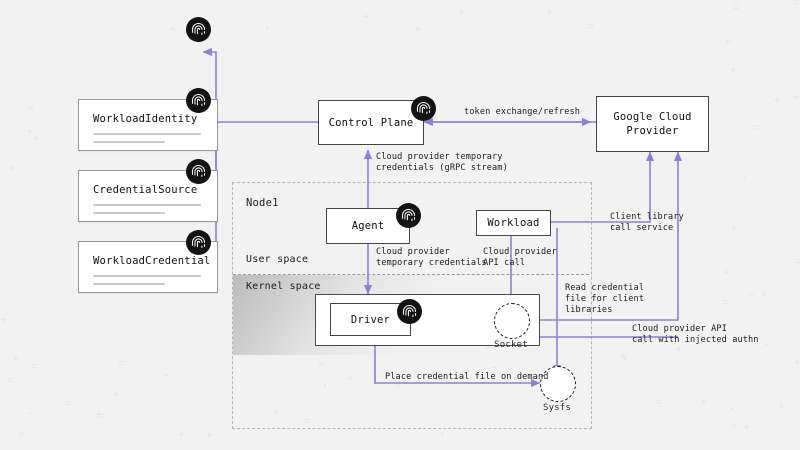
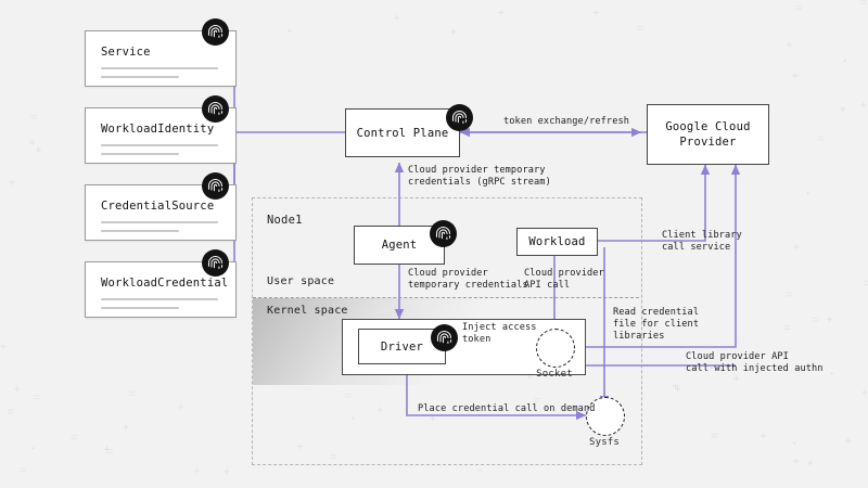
  Node1
  User space
  Kernel space
+ Service
  WorkloadIdentity
  CredentialSource
  WorkloadCredential
  Control Plane
  Google Cloud
  Provider
  Agent
  Workload
  Driver
  Socket
  Sysfs
  token exchange/refresh
  Cloud provider temporary
  credentials (gRPC stream)
  Cloud provider
  temporary credentials
  Cloud provider
  API call
+ Inject access
+ token
- Place credential file on demand
+ Place credential call on demand
  Client library
  call service
  Read credential
  file for client
  libraries
  Cloud provider API
  call with injected authn
